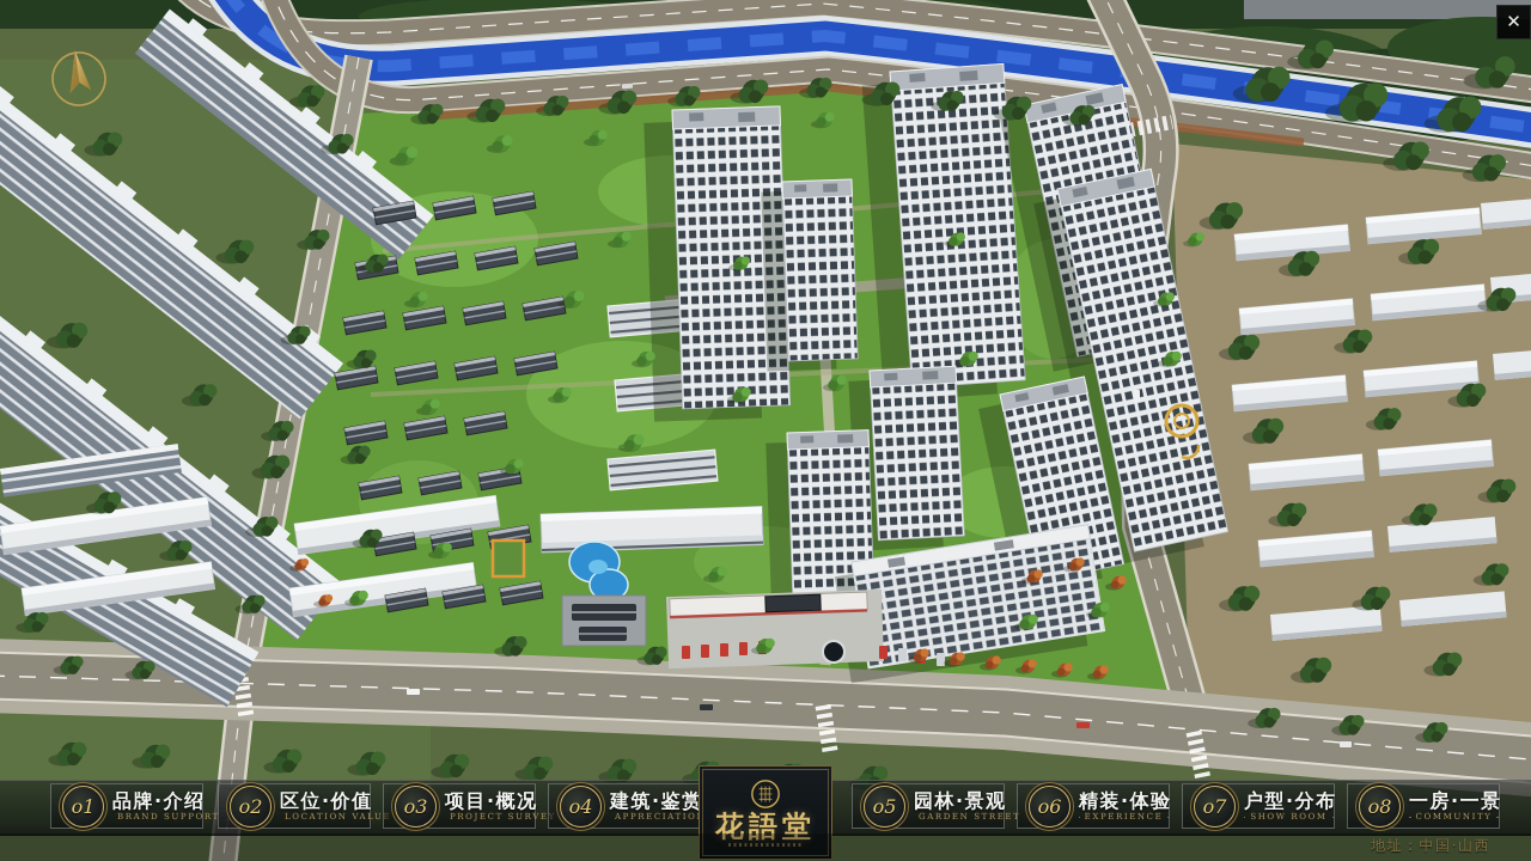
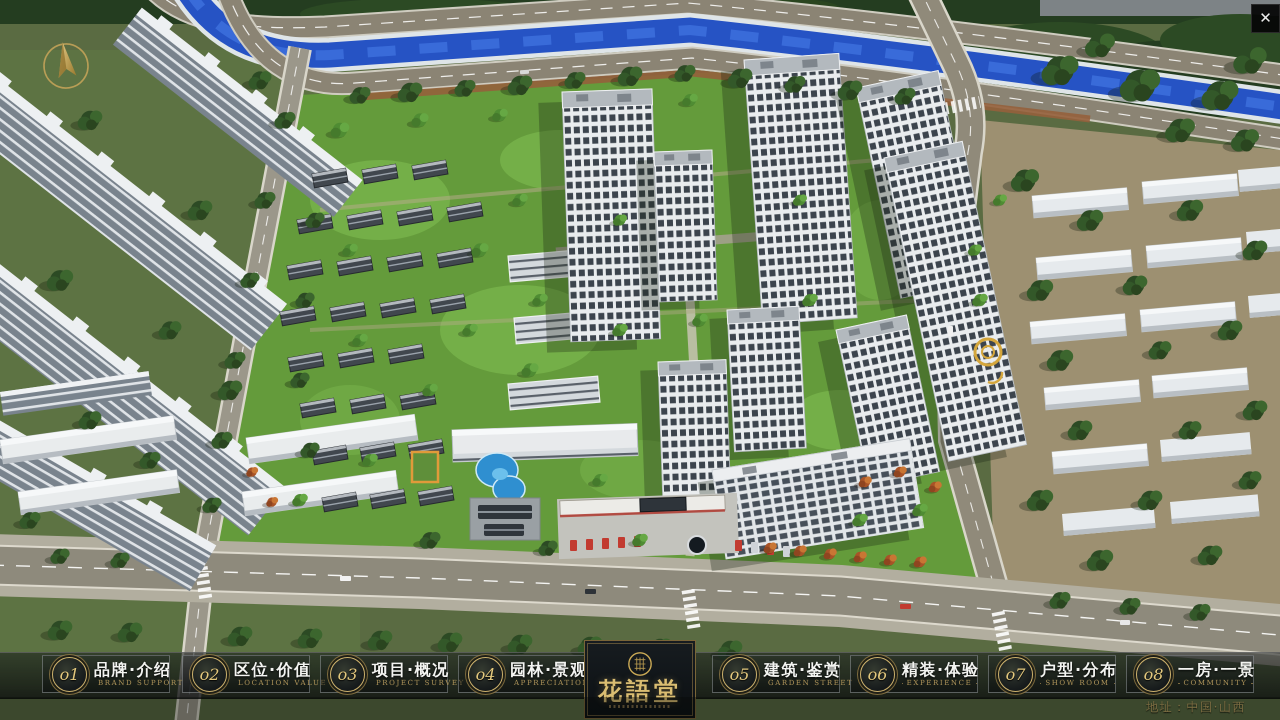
  ✕
  o1
  品牌·介绍
  BRAND SUPPORT
  o2
  区位·价值
  LOCATION VALU
  o3
  项目·概况
  PROJECT SURVE
  o4
- 建筑·鉴赏
+ 园林·景观
  APPRECIATIO
  花語堂
  o5
- 园林·景观
+ 建筑·鉴赏
  GARDEN STREE
  o6
  精装·体验
  EXPERIENCE
  o7
  户型·分布
  SHOW ROOM
  o8
  一房·一景
  COMMUNITY
  地址：中国·山西
